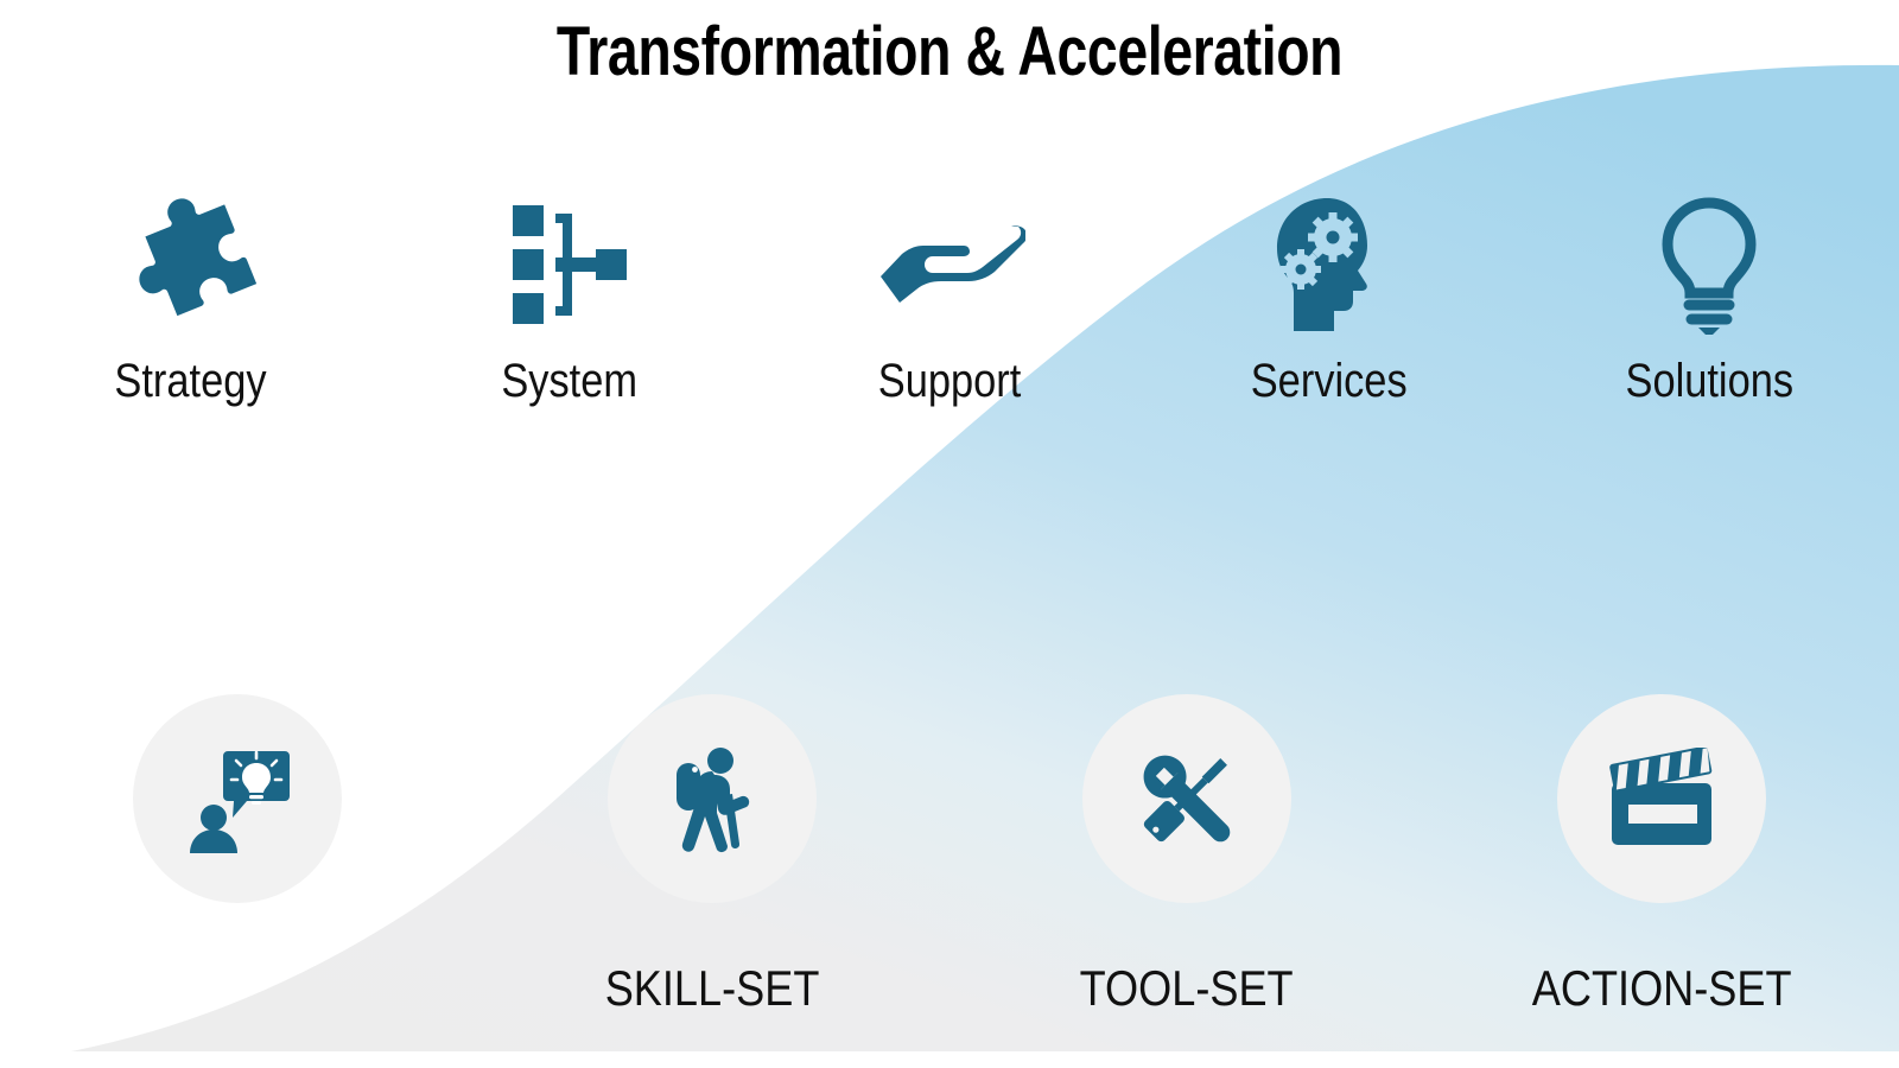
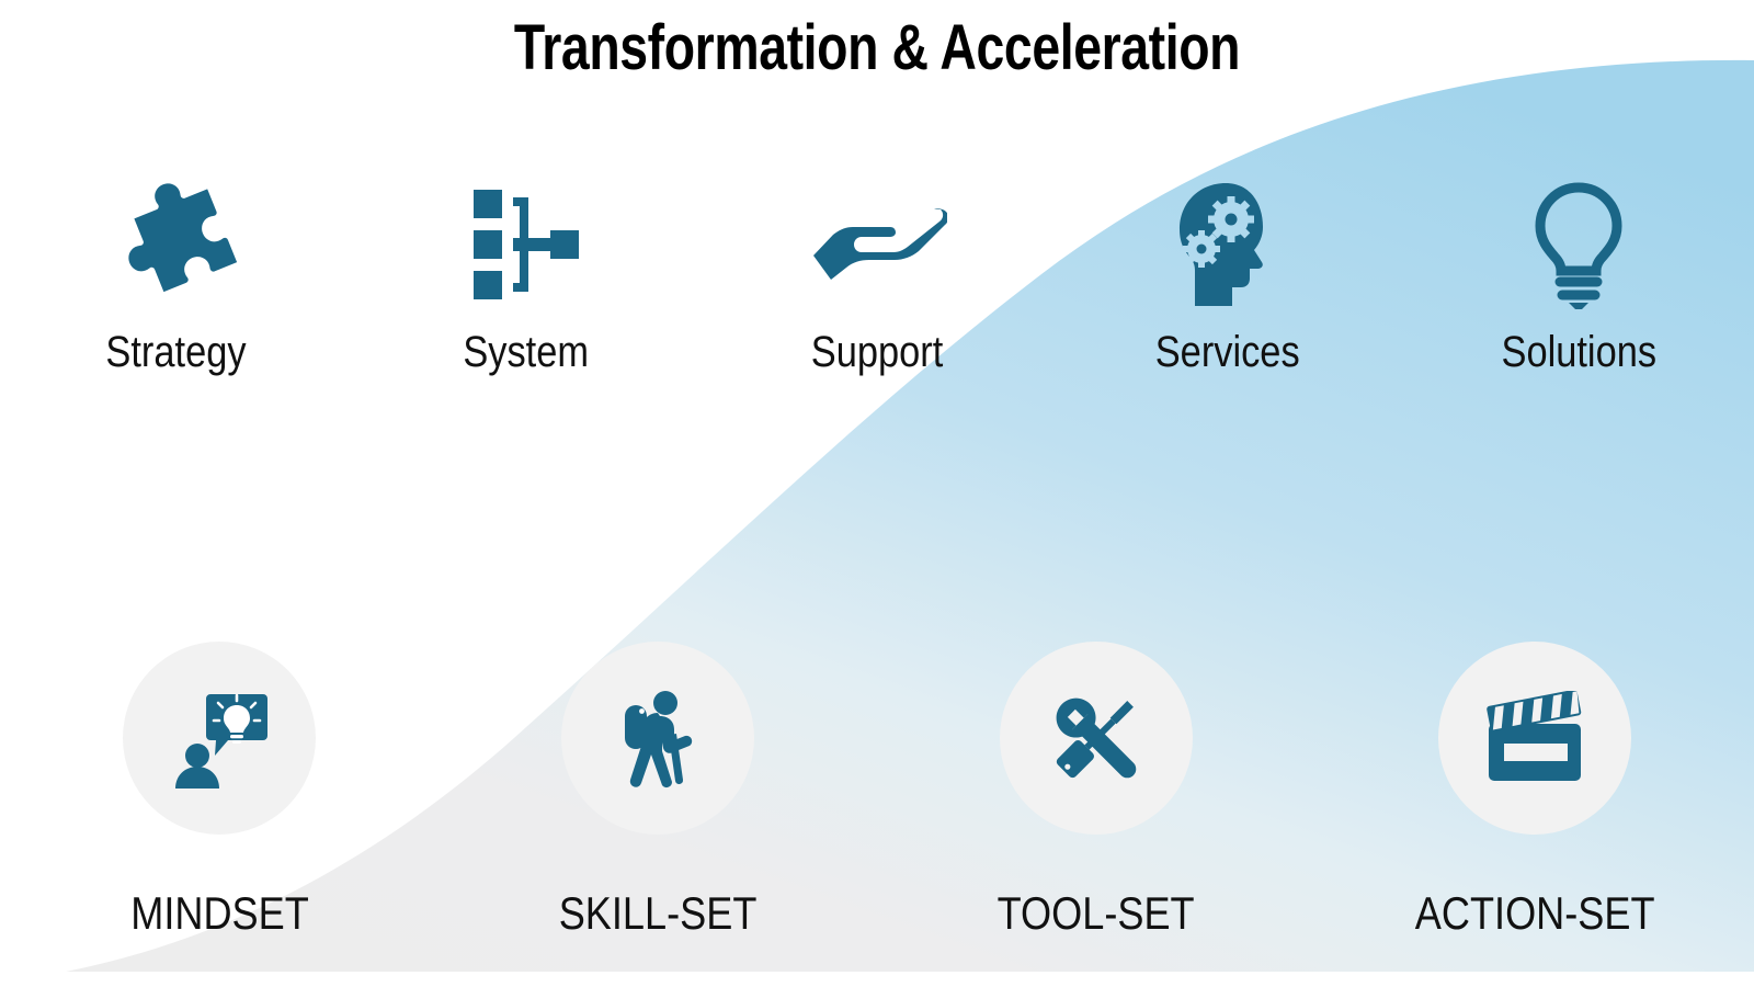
  Transformation & Acceleration
  Strategy
  System
  Support
  Services
  Solutions
+ MINDSET
  SKILL-SET
  TOOL-SET
  ACTION-SET
